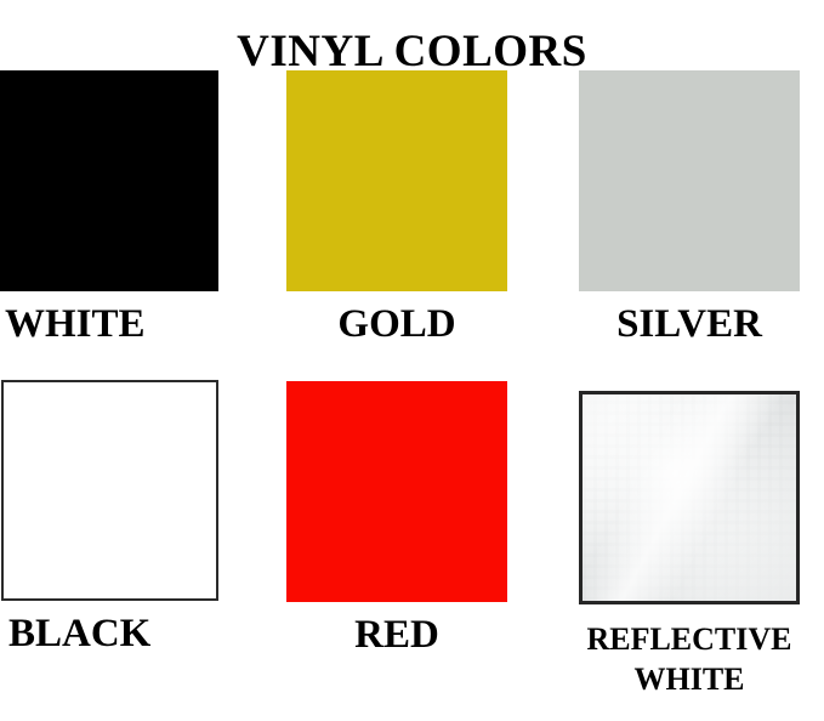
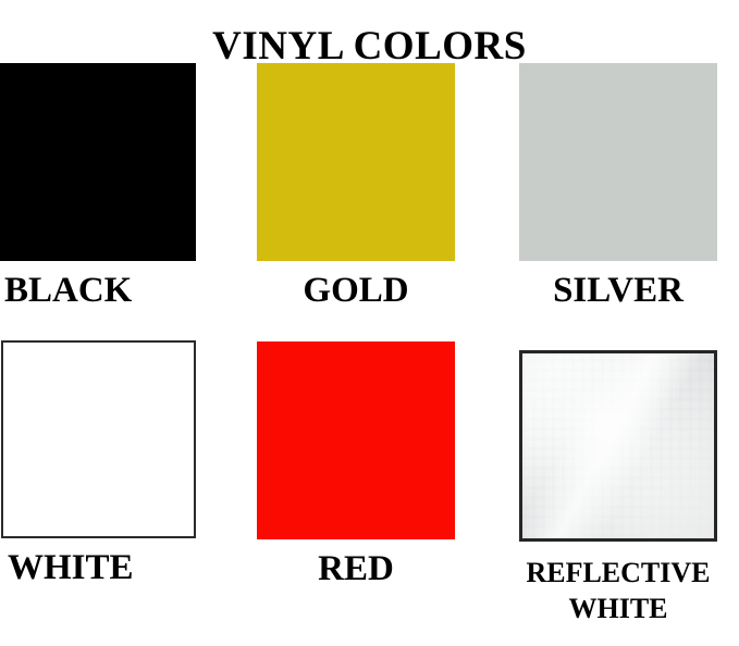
  VINYL COLORS
- WHITE
+ BLACK
  GOLD
  SILVER
- BLACK
+ WHITE
  RED
  REFLECTIVE WHITE
